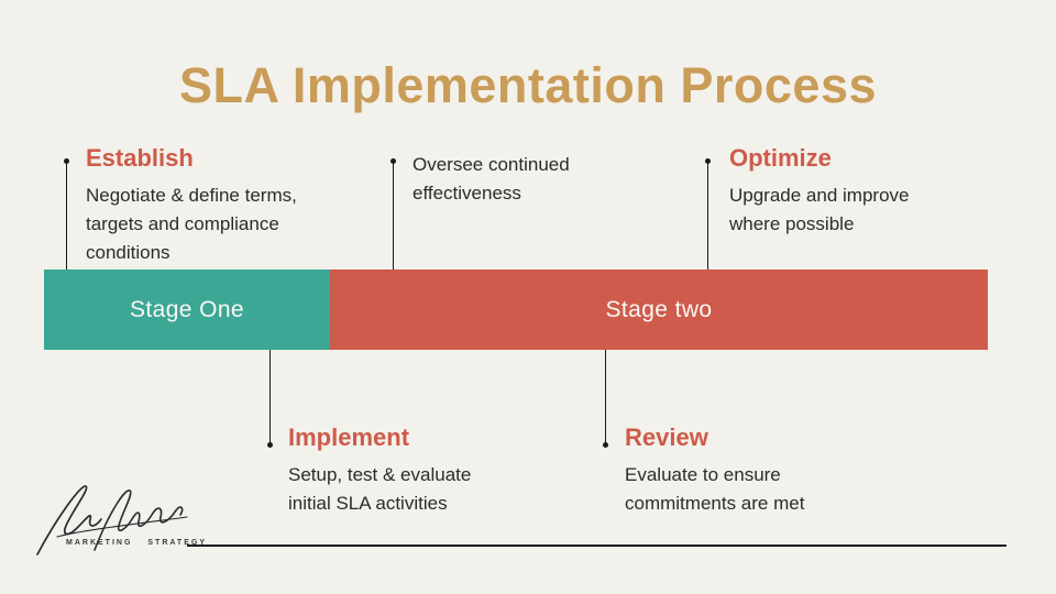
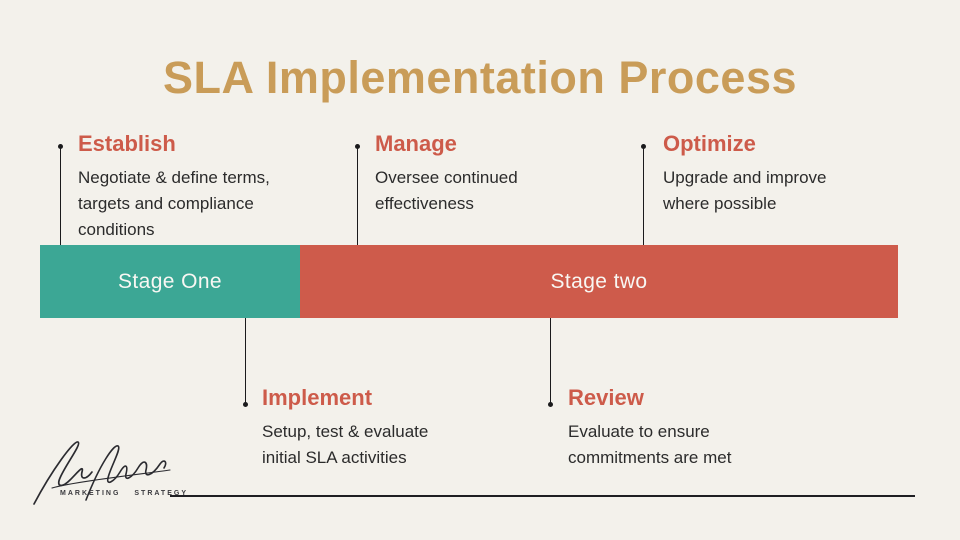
  SLA Implementation Process
  Stage One
  Stage two
  Establish
  Negotiate & define terms,
  targets and compliance
  conditions
+ Manage
  Oversee continued
  effectiveness
  Optimize
  Upgrade and improve
  where possible
  Implement
  Setup, test & evaluate
  initial SLA activities
  Review
  Evaluate to ensure
  commitments are met
